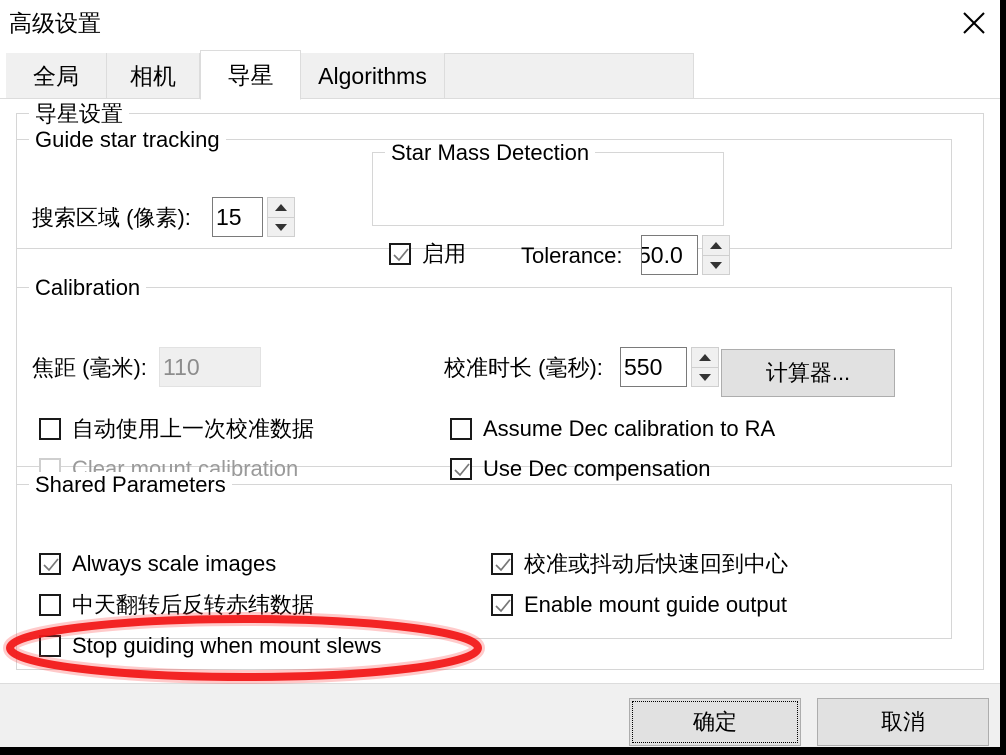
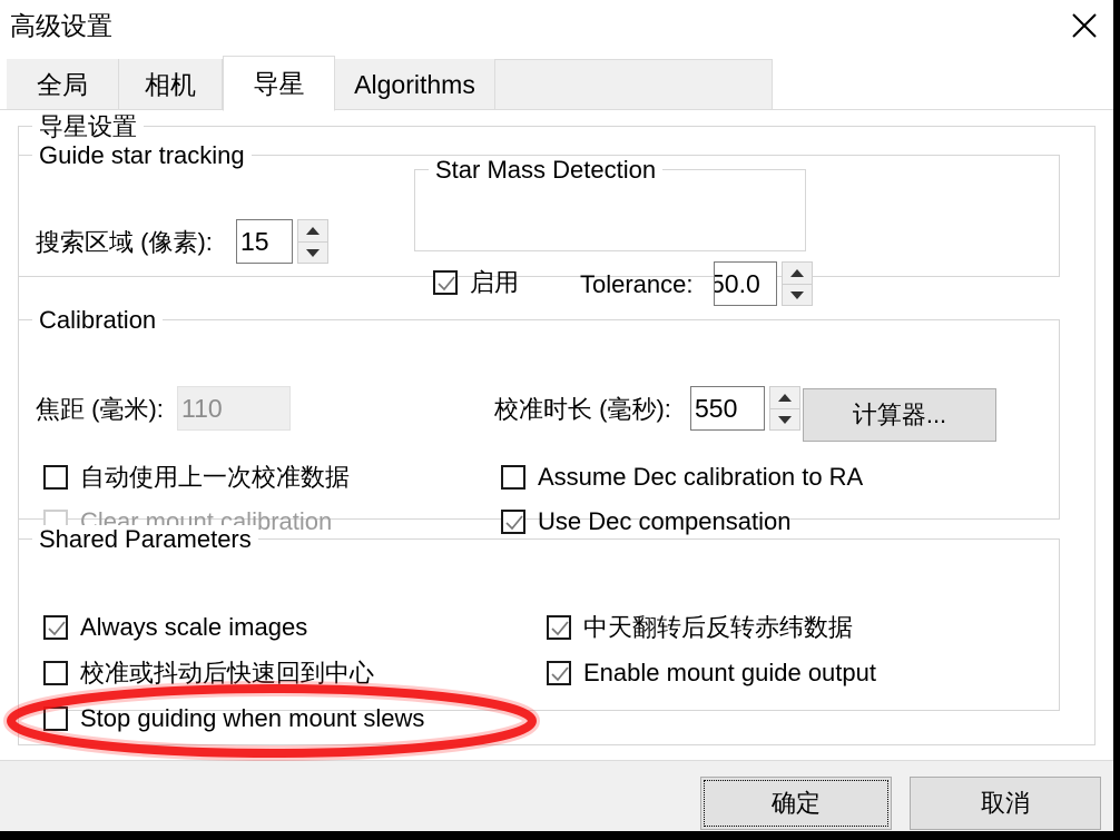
  高级设置
  全局
  相机
  导星
  Algorithms
  导星设置
  Guide star tracking
  搜索区域 (像素):
  15
  Star Mass Detection
  启用
  Tolerance:
  50.0
  Calibration
  焦距 (毫米):
  110
  校准时长 (毫秒):
  550
  计算器...
  自动使用上一次校准数据
  Clear mount calibration
  Assume Dec calibration to RA
  Use Dec compensation
  Shared Parameters
  Always scale images
- 中天翻转后反转赤纬数据
+ 校准或抖动后快速回到中心
  Stop guiding when mount slews
- 校准或抖动后快速回到中心
+ 中天翻转后反转赤纬数据
  Enable mount guide output
  确定
  取消
